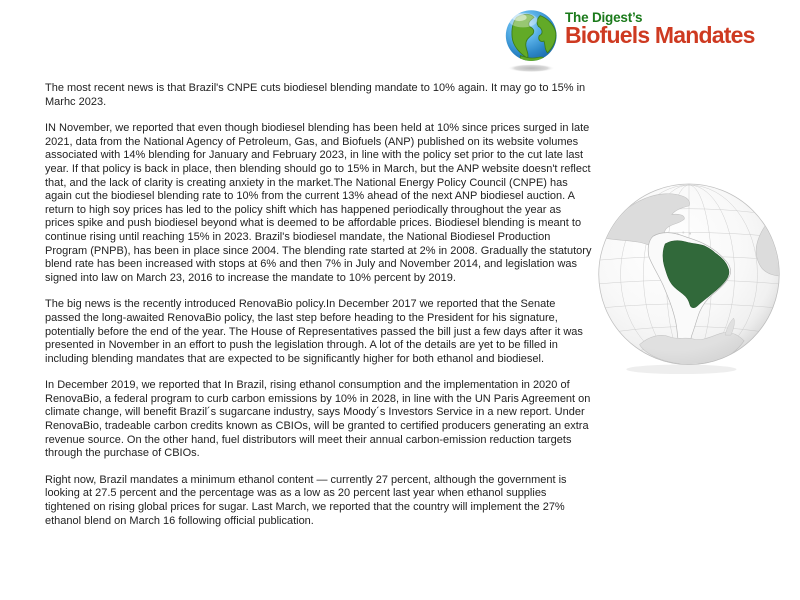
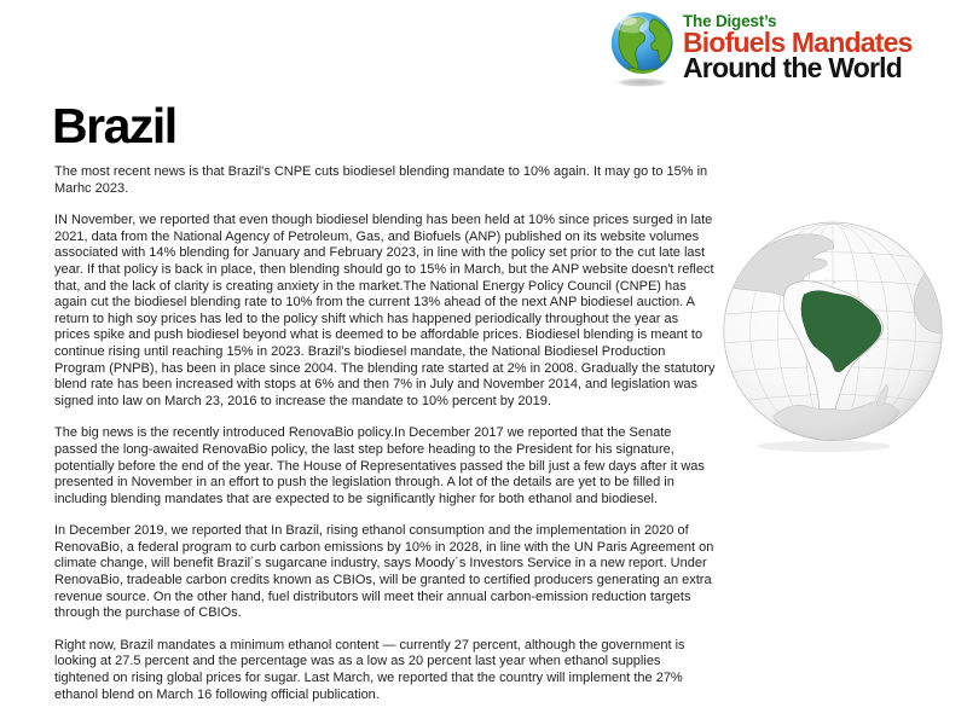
  The Digest’s
  Biofuels Mandates
+ Around the World
+ Brazil
  The most recent news is that Brazil's CNPE cuts biodiesel blending mandate to 10% again. It may go to 15% in Marhc 2023.
  IN November, we reported that even though biodiesel blending has been held at 10% since prices surged in late 2021, data from the National Agency of Petroleum, Gas, and Biofuels (ANP) published on its website volumes associated with 14% blending for January and February 2023, in line with the policy set prior to the cut late last year. If that policy is back in place, then blending should go to 15% in March, but the ANP website doesn't reflect that, and the lack of clarity is creating anxiety in the market.The National Energy Policy Council (CNPE) has again cut the biodiesel blending rate to 10% from the current 13% ahead of the next ANP biodiesel auction. A return to high soy prices has led to the policy shift which has happened periodically throughout the year as prices spike and push biodiesel beyond what is deemed to be affordable prices. Biodiesel blending is meant to continue rising until reaching 15% in 2023. Brazil's biodiesel mandate, the National Biodiesel Production Program (PNPB), has been in place since 2004. The blending rate started at 2% in 2008. Gradually the statutory blend rate has been increased with stops at 6% and then 7% in July and November 2014, and legislation was signed into law on March 23, 2016 to increase the mandate to 10% percent by 2019.
  The big news is the recently introduced RenovaBio policy.In December 2017 we reported that the Senate passed the long-awaited RenovaBio policy, the last step before heading to the President for his signature, potentially before the end of the year. The House of Representatives passed the bill just a few days after it was presented in November in an effort to push the legislation through. A lot of the details are yet to be filled in including blending mandates that are expected to be significantly higher for both ethanol and biodiesel.
  In December 2019, we reported that In Brazil, rising ethanol consumption and the implementation in 2020 of RenovaBio, a federal program to curb carbon emissions by 10% in 2028, in line with the UN Paris Agreement on climate change, will benefit Brazil´s sugarcane industry, says Moody´s Investors Service in a new report. Under RenovaBio, tradeable carbon credits known as CBIOs, will be granted to certified producers generating an extra revenue source. On the other hand, fuel distributors will meet their annual carbon-emission reduction targets through the purchase of CBIOs.
  Right now, Brazil mandates a minimum ethanol content — currently 27 percent, although the government is looking at 27.5 percent and the percentage was as a low as 20 percent last year when ethanol supplies tightened on rising global prices for sugar. Last March, we reported that the country will implement the 27% ethanol blend on March 16 following official publication.
